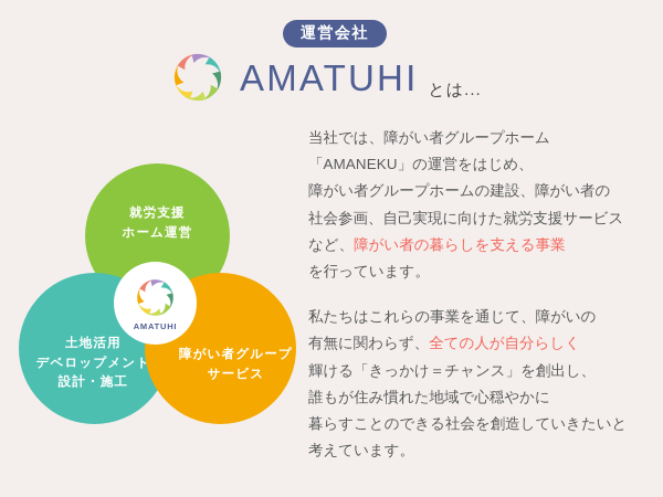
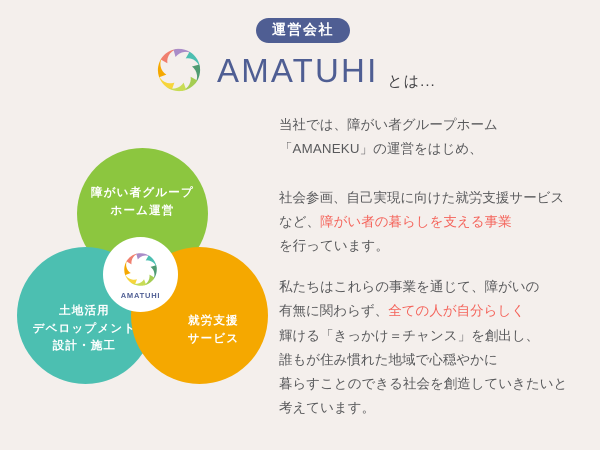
  運営会社
  AMATUHI
  とは...
- 就労支援
+ 障がい者グループ
  ホーム運営
  土地活用
  デベロップメント
  設計・施工
- 障がい者グループ
+ 就労支援
  サービス
  AMATUHI
  当社では、障がい者グループホーム
  「AMANEKU」の運営をはじめ、
- 障がい者グループホームの建設、障がい者の
  社会参画、自己実現に向けた就労支援サービス
  など、障がい者の暮らしを支える事業
  を行っています。
  私たちはこれらの事業を通じて、障がいの
  有無に関わらず、全ての人が自分らしく
  輝ける「きっかけ＝チャンス」を創出し、
  誰もが住み慣れた地域で心穏やかに
  暮らすことのできる社会を創造していきたいと
  考えています。
